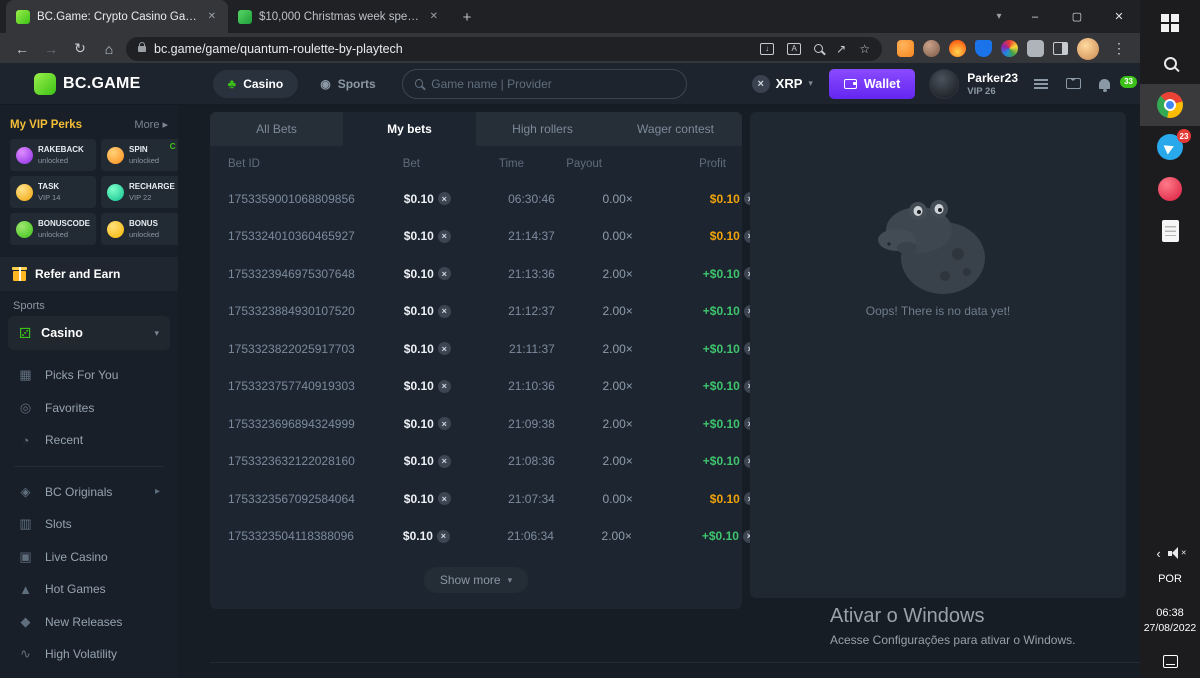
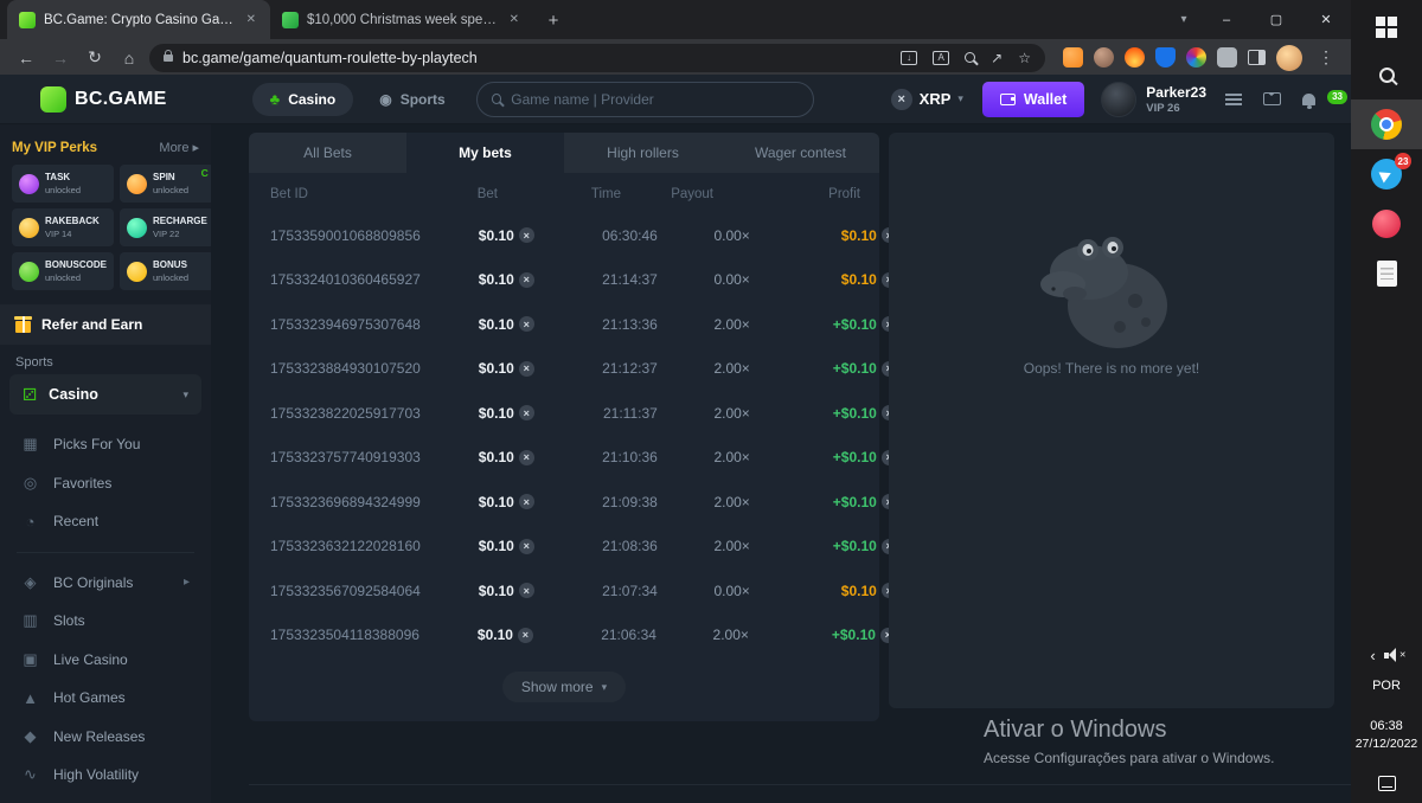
  BC.Game: Crypto Casino Game
  ✕
  $10,000 Christmas week specia
  ✕
  +
  ▾
  –
  ▢
  ✕
  ←
  →
  ↻
  ⌂
  bc.game/game/quantum-roulette-by-playtech
  ↓
  A
  ↗
  ☆
  ⋮
  BC.GAME
  ♣
  Casino
  ◉
  Sports
  Game name | Provider
  ×
  XRP
  ▾
  Wallet
  Parker23
  VIP 26
  33
  My VIP Perks
  More
  ▸
- RAKEBACK
+ TASK
  unlocked
  SPIN
  unlocked
  C
- TASK
+ RAKEBACK
  VIP 14
  RECHARGE
  VIP 22
  BONUSCODE
  unlocked
  BONUS
  unlocked
  Refer and Earn
  Sports
  ⚂
  Casino
  ▾
  ▦
  Picks For You
  ◎
  Favorites
  ◔
  Recent
  ◈
  BC Originals
  ▸
  ▥
  Slots
  ▣
  Live Casino
  ▲
  Hot Games
  ◆
  New Releases
  ∿
  High Volatility
  All Bets
  My bets
  High rollers
  Wager contest
  Bet ID
  Bet
  Time
  Payout
  Profit
  1753359001068809856
  $0.10
  06:30:46
  0.00×
  $0.10
  1753324010360465927
  $0.10
  21:14:37
  0.00×
  $0.10
  1753323946975307648
  $0.10
  21:13:36
  2.00×
  +$0.10
  1753323884930107520
  $0.10
  21:12:37
  2.00×
  +$0.10
  1753323822025917703
  $0.10
  21:11:37
  2.00×
  +$0.10
  1753323757740919303
  $0.10
  21:10:36
  2.00×
  +$0.10
  1753323696894324999
  $0.10
  21:09:38
  2.00×
  +$0.10
  1753323632122028160
  $0.10
  21:08:36
  2.00×
  +$0.10
  1753323567092584064
  $0.10
  21:07:34
  0.00×
  $0.10
  1753323504118388096
  $0.10
  21:06:34
  2.00×
  +$0.10
  Show more
  ▾
- Oops! There is no data yet!
+ Oops! There is no more yet!
  Ativar o Windows
  Acesse Configurações para ativar o Windows.
  23
  ‹
  POR
  06:38
- 27/08/2022
+ 27/12/2022
